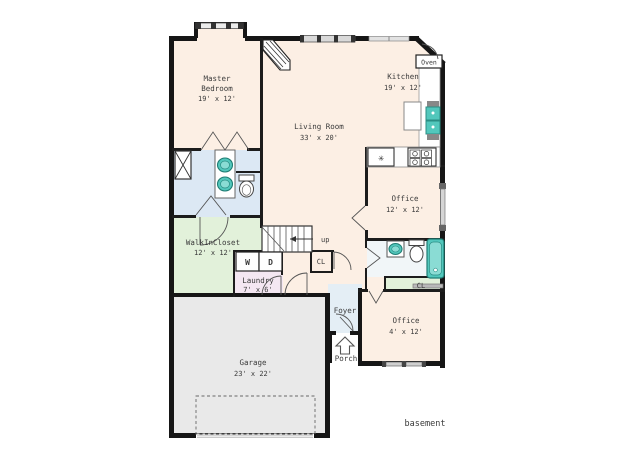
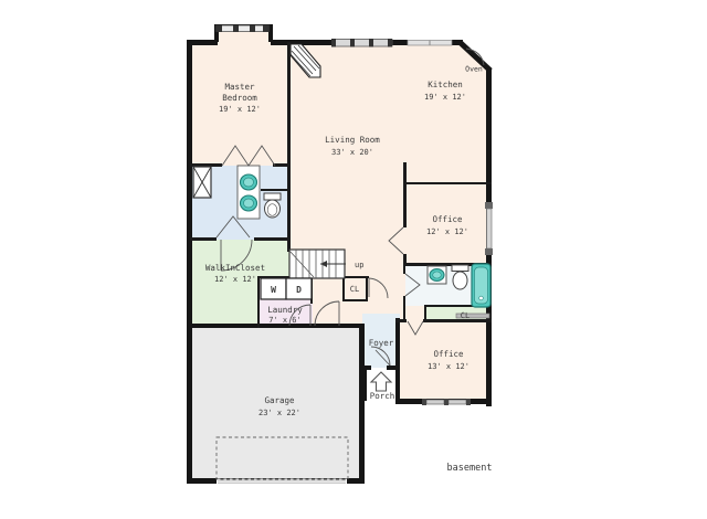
- ✳
  Master
  Bedroom
  19' x 12'
  Living Room
  33' x 20'
  Kitchen
  19' x 12'
  Oven
  Office
  12' x 12'
  WalkInCloset
  12' x 12'
  up
  CL
  W
  D
  Laundry
  7' x 6'
  Foyer
  Porch
  Office
- 4' x 12'
+ 13' x 12'
  Garage
  23' x 22'
  CL
  basement
